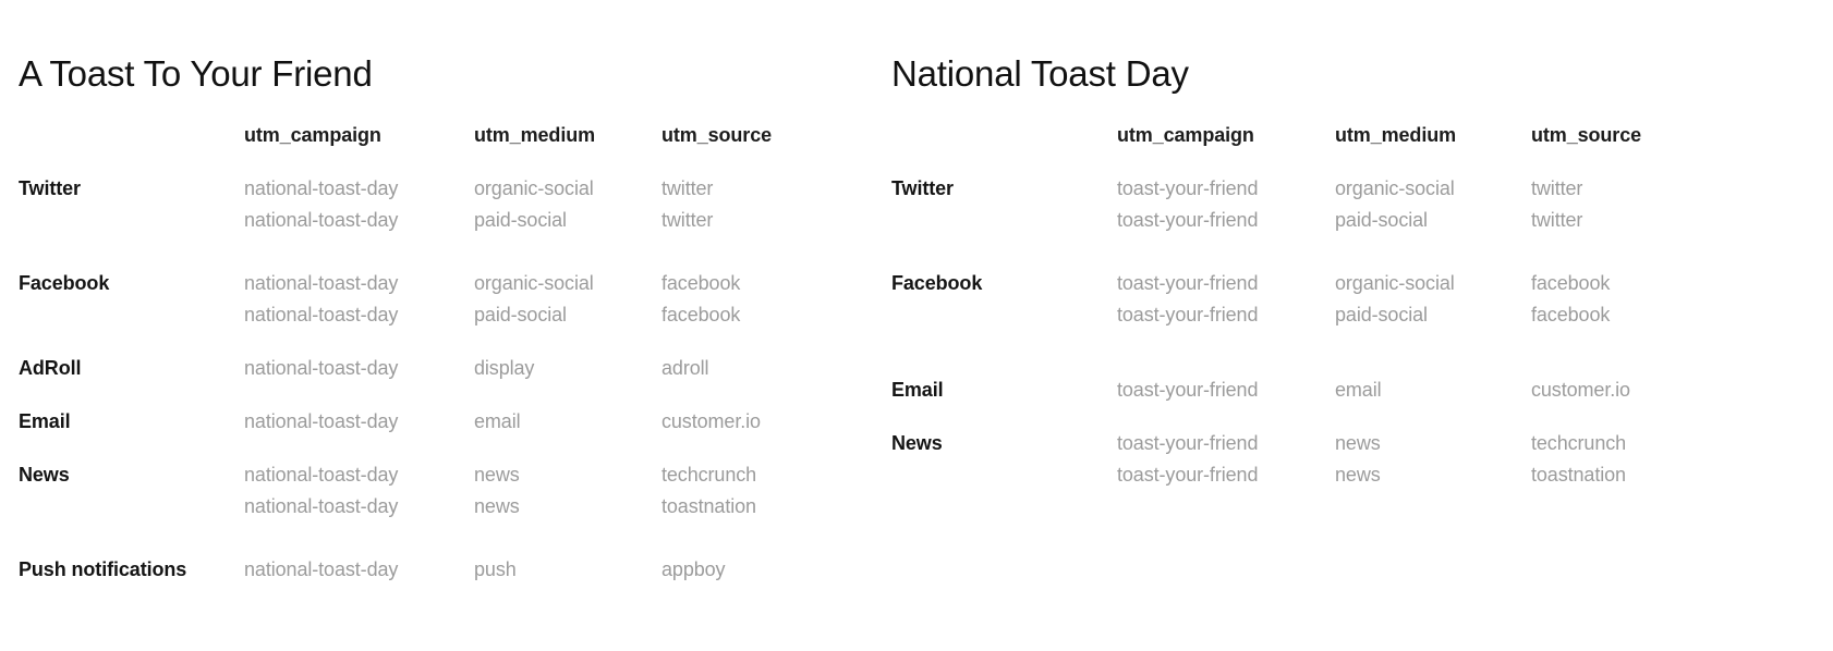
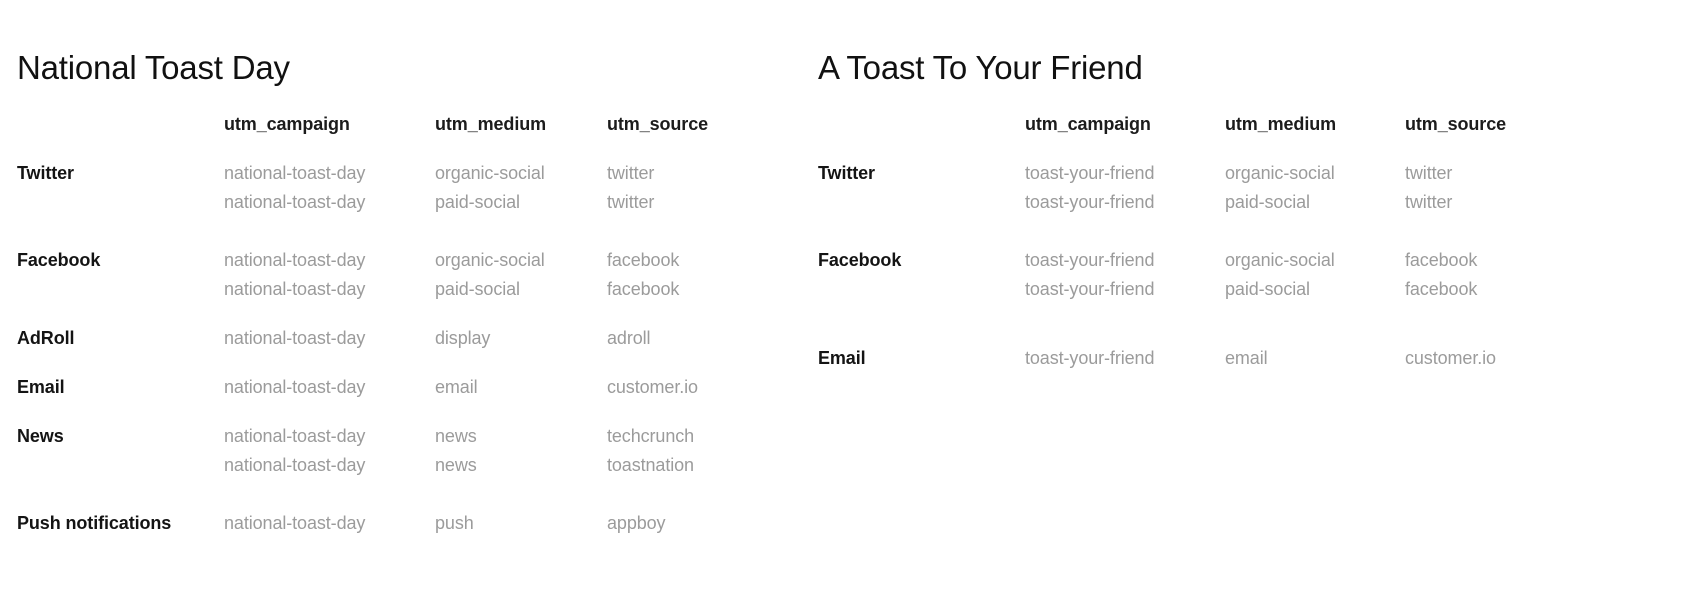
- A Toast To Your Friend
+ National Toast Day
  	utm_campaign	utm_medium	utm_source
  Twitter	national-toast-daynational-toast-day	organic-socialpaid-social	twittertwitter
  Facebook	national-toast-daynational-toast-day	organic-socialpaid-social	facebookfacebook
  AdRoll	national-toast-day	display	adroll
  Email	national-toast-day	email	customer.io
  News	national-toast-daynational-toast-day	newsnews	techcrunchtoastnation
  Push notifications	national-toast-day	push	appboy
- National Toast Day
+ A Toast To Your Friend
  	utm_campaign	utm_medium	utm_source
  Twitter	toast-your-friendtoast-your-friend	organic-socialpaid-social	twittertwitter
  Facebook	toast-your-friendtoast-your-friend	organic-socialpaid-social	facebookfacebook
  Email	toast-your-friend	email	customer.io
- News	toast-your-friendtoast-your-friend	newsnews	techcrunchtoastnation
